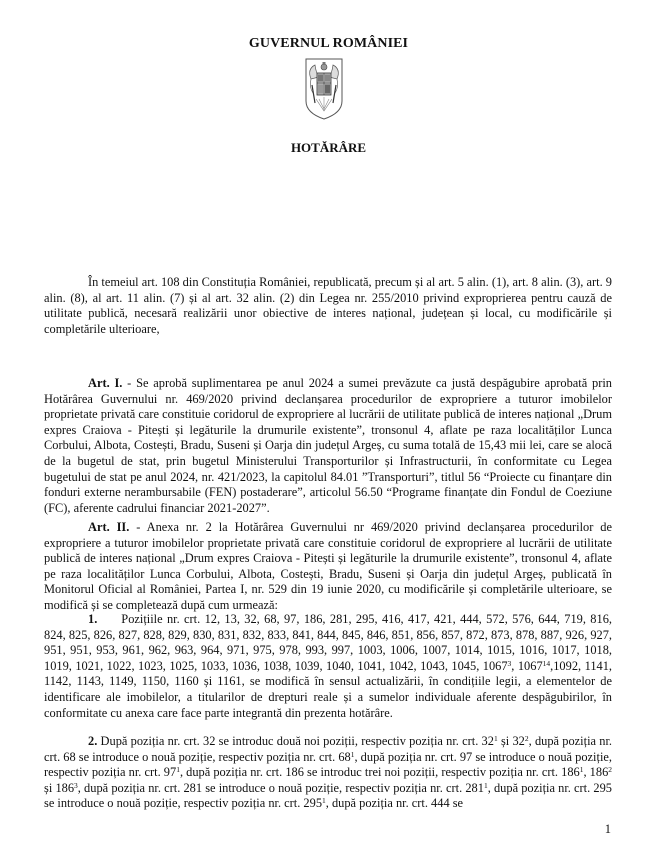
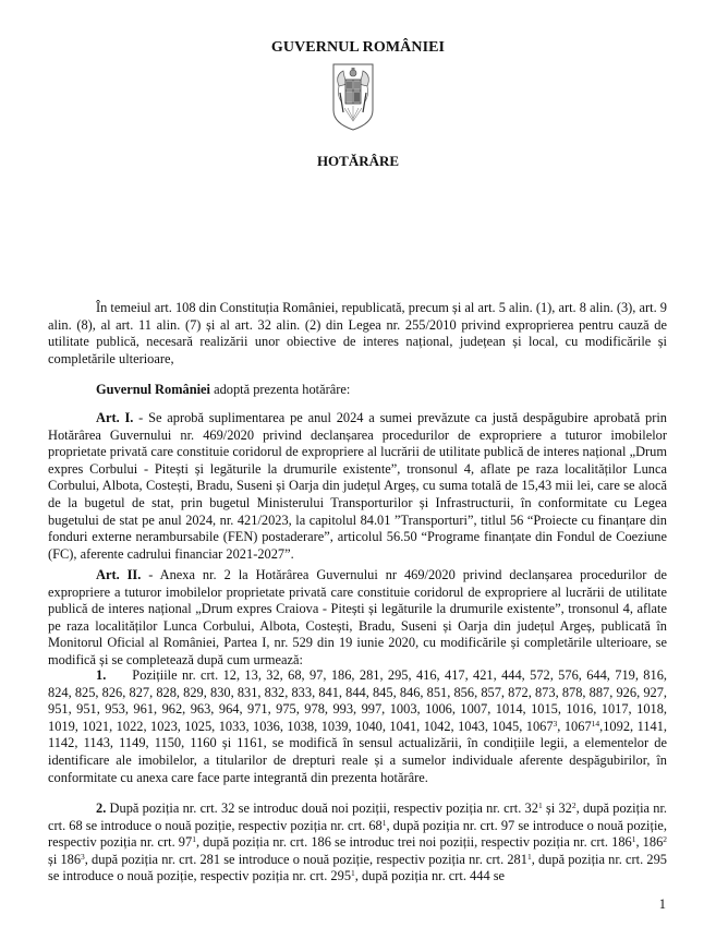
  GUVERNUL ROMÂNIEI
  HOTĂRÂRE
  În temeiul art. 108 din Constituția României, republicată, precum și al art. 5 alin. (1), art. 8 alin. (3), art. 9 alin. (8), al art. 11 alin. (7) și al art. 32 alin. (2) din Legea nr. 255/2010 privind exproprierea pentru cauză de utilitate publică, necesară realizării unor obiective de interes național, județean și local, cu modificările și completările ulterioare,
+ Guvernul României adoptă prezenta hotărâre:
- Art. I. - Se aprobă suplimentarea pe anul 2024 a sumei prevăzute ca justă despăgubire aprobată prin Hotărârea Guvernului nr. 469/2020 privind declanșarea procedurilor de expropriere a tuturor imobilelor proprietate privată care constituie coridorul de expropriere al lucrării de utilitate publică de interes național „Drum expres Craiova - Pitești și legăturile la drumurile existente”, tronsonul 4, aflate pe raza localităților Lunca Corbului, Albota, Costești, Bradu, Suseni și Oarja din județul Argeș, cu suma totală de 15,43 mii lei, care se alocă de la bugetul de stat, prin bugetul Ministerului Transporturilor și Infrastructurii, în conformitate cu Legea bugetului de stat pe anul 2024, nr. 421/2023, la capitolul 84.01 ”Transporturi”, titlul 56 “Proiecte cu finanțare din fonduri externe nerambursabile (FEN) postaderare”, articolul 56.50 “Programe finanțate din Fondul de Coeziune (FC), aferente cadrului financiar 2021-2027”.
+ Art. I. - Se aprobă suplimentarea pe anul 2024 a sumei prevăzute ca justă despăgubire aprobată prin Hotărârea Guvernului nr. 469/2020 privind declanșarea procedurilor de expropriere a tuturor imobilelor proprietate privată care constituie coridorul de expropriere al lucrării de utilitate publică de interes național „Drum expres Corbului - Pitești și legăturile la drumurile existente”, tronsonul 4, aflate pe raza localităților Lunca Corbului, Albota, Costești, Bradu, Suseni și Oarja din județul Argeș, cu suma totală de 15,43 mii lei, care se alocă de la bugetul de stat, prin bugetul Ministerului Transporturilor și Infrastructurii, în conformitate cu Legea bugetului de stat pe anul 2024, nr. 421/2023, la capitolul 84.01 ”Transporturi”, titlul 56 “Proiecte cu finanțare din fonduri externe nerambursabile (FEN) postaderare”, articolul 56.50 “Programe finanțate din Fondul de Coeziune (FC), aferente cadrului financiar 2021-2027”.
  Art. II. - Anexa nr. 2 la Hotărârea Guvernului nr 469/2020 privind declanșarea procedurilor de expropriere a tuturor imobilelor proprietate privată care constituie coridorul de expropriere al lucrării de utilitate publică de interes național „Drum expres Craiova - Pitești și legăturile la drumurile existente”, tronsonul 4, aflate pe raza localităților Lunca Corbului, Albota, Costești, Bradu, Suseni și Oarja din județul Argeș, publicată în Monitorul Oficial al României, Partea I, nr. 529 din 19 iunie 2020, cu modificările și completările ulterioare, se modifică și se completează după cum urmează:
  1. Pozițiile nr. crt. 12, 13, 32, 68, 97, 186, 281, 295, 416, 417, 421, 444, 572, 576, 644, 719, 816, 824, 825, 826, 827, 828, 829, 830, 831, 832, 833, 841, 844, 845, 846, 851, 856, 857, 872, 873, 878, 887, 926, 927, 951, 951, 953, 961, 962, 963, 964, 971, 975, 978, 993, 997, 1003, 1006, 1007, 1014, 1015, 1016, 1017, 1018, 1019, 1021, 1022, 1023, 1025, 1033, 1036, 1038, 1039, 1040, 1041, 1042, 1043, 1045, 10673, 106714,1092, 1141, 1142, 1143, 1149, 1150, 1160 și 1161, se modifică în sensul actualizării, în condițiile legii, a elementelor de identificare ale imobilelor, a titularilor de drepturi reale și a sumelor individuale aferente despăgubirilor, în conformitate cu anexa care face parte integrantă din prezenta hotărâre.
  2. După poziția nr. crt. 32 se introduc două noi poziții, respectiv poziția nr. crt. 321 și 322, după poziția nr. crt. 68 se introduce o nouă poziție, respectiv poziția nr. crt. 681, după poziția nr. crt. 97 se introduce o nouă poziție, respectiv poziția nr. crt. 971, după poziția nr. crt. 186 se introduc trei noi poziții, respectiv poziția nr. crt. 1861, 1862 și 1863, după poziția nr. crt. 281 se introduce o nouă poziție, respectiv poziția nr. crt. 2811, după poziția nr. crt. 295 se introduce o nouă poziție, respectiv poziția nr. crt. 2951, după poziția nr. crt. 444 se
  1
